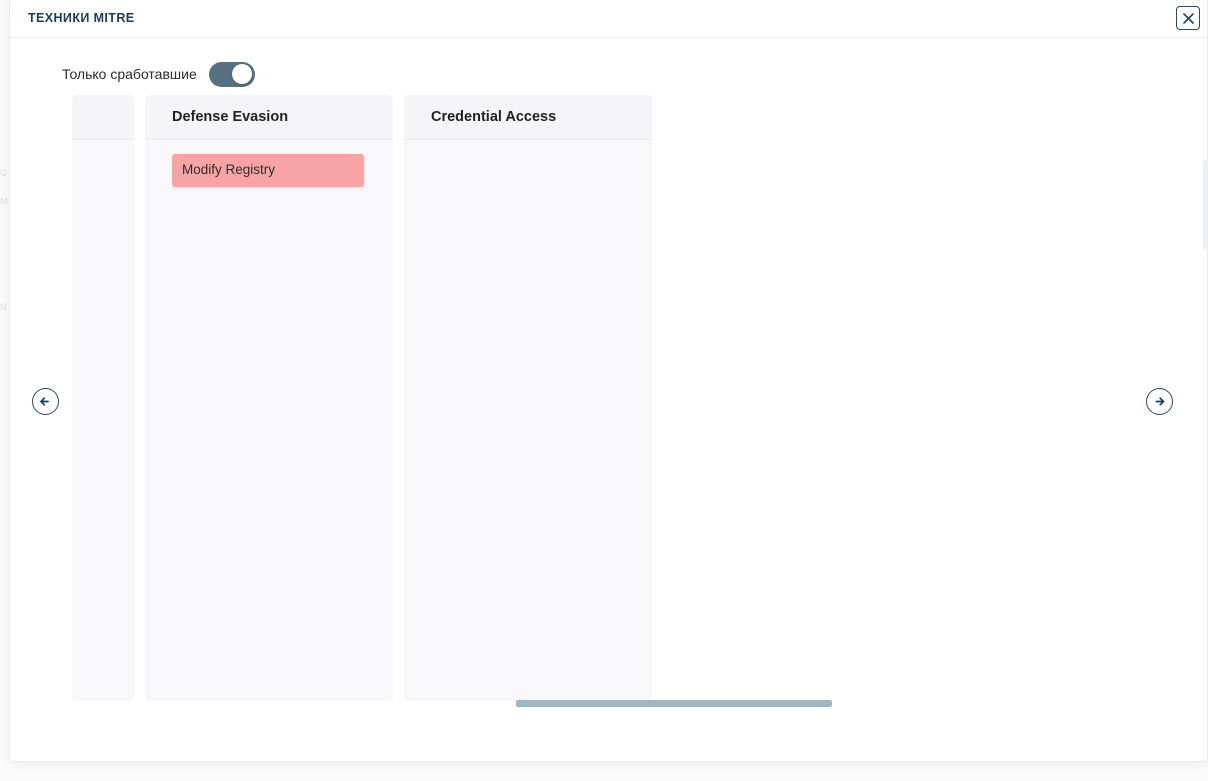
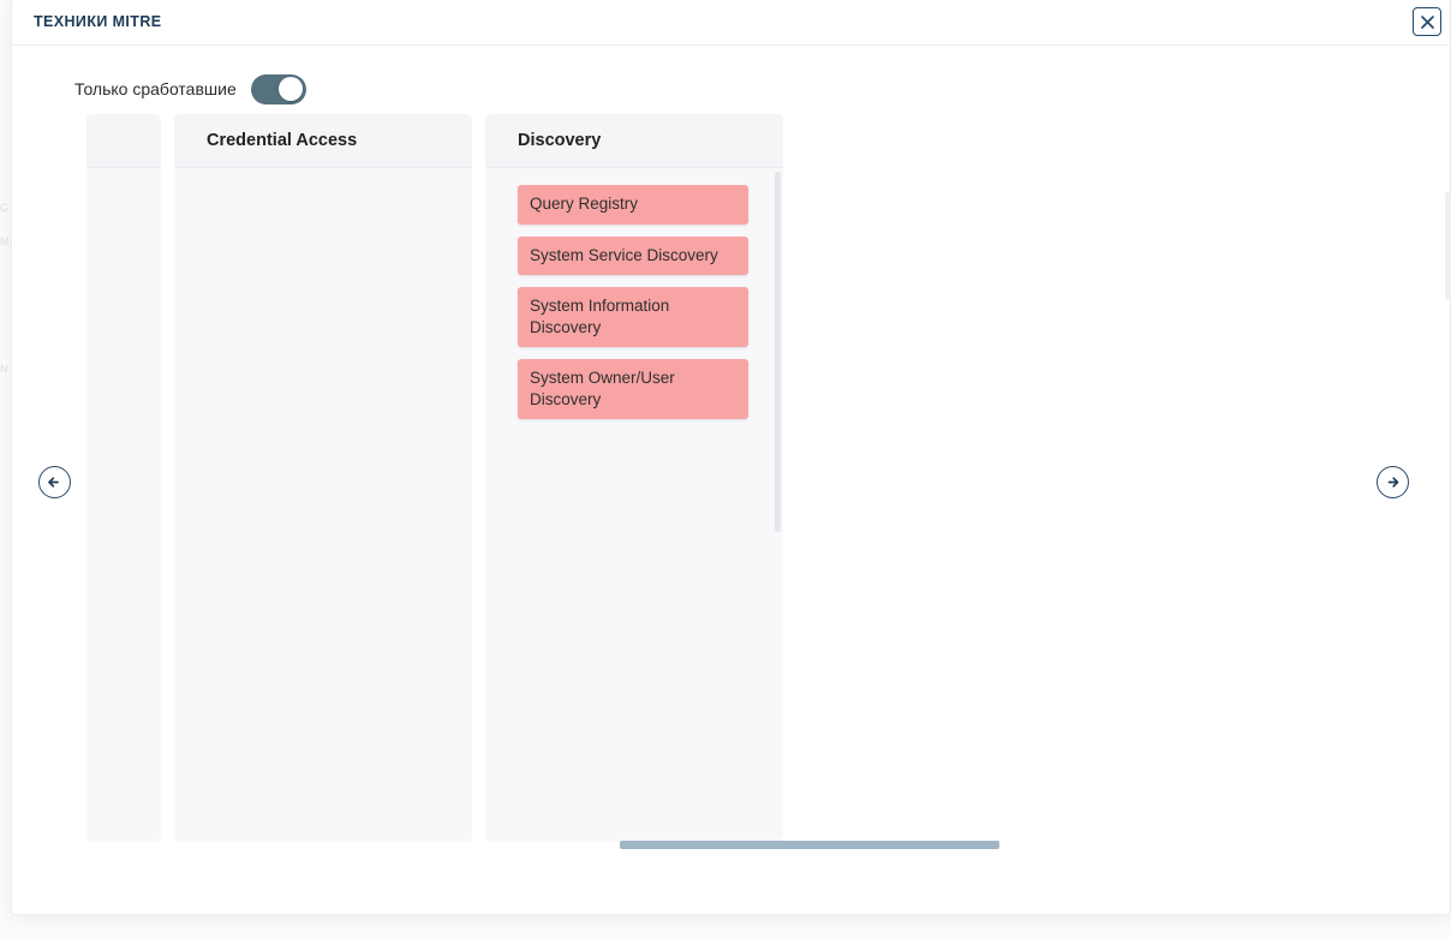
  G
  M
  N
  ТЕХНИКИ MITRE
  Только сработавшие
- Defense Evasion
- Modify Registry
  Credential Access
+ Discovery
+ Query Registry
+ System Service Discovery
+ System Information Discovery
+ System Owner/User Discovery
